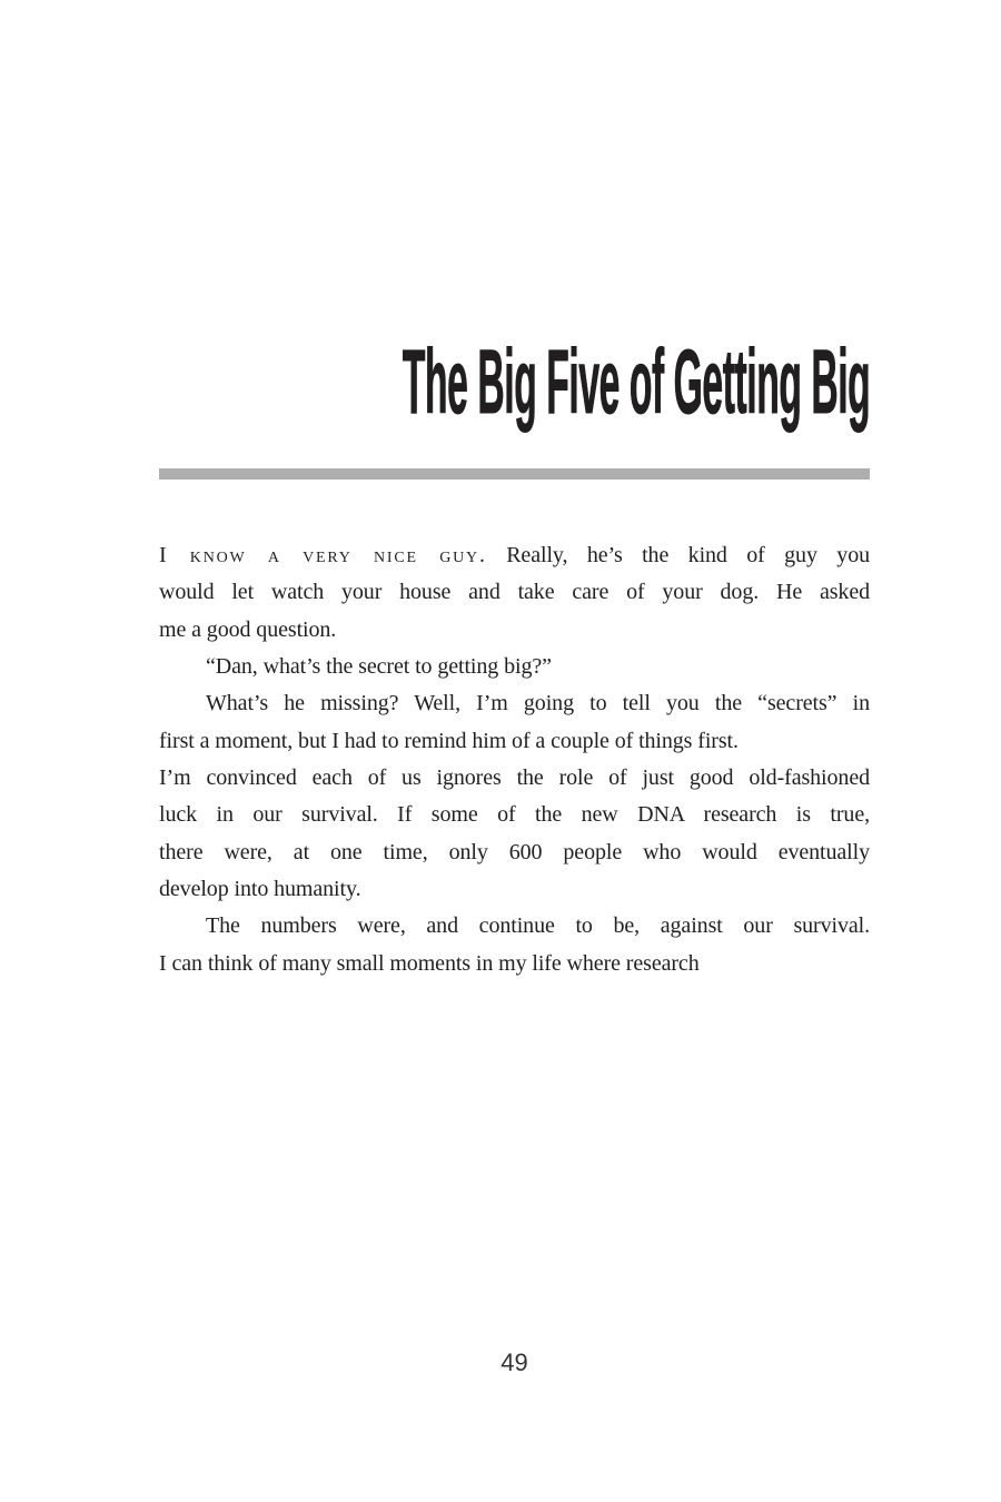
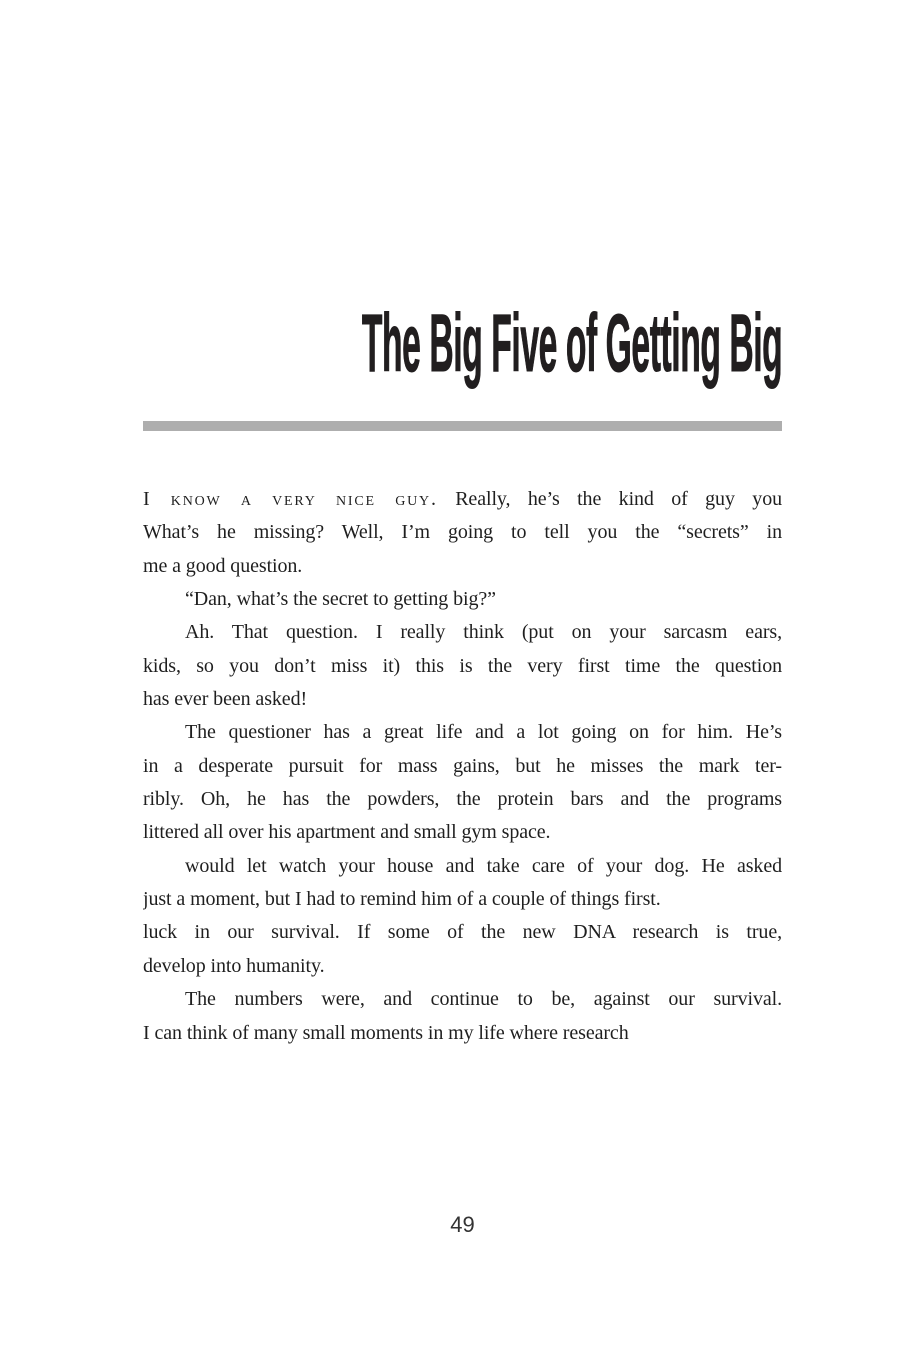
  The Big Five of Getting Big
  I know a very nice guy. Really, he’s the kind of guy you
- would let watch your house and take care of your dog. He asked
+ What’s he missing? Well, I’m going to tell you the “secrets” in
  me a good question.
  “Dan, what’s the secret to getting big?”
+ Ah. That question. I really think (put on your sarcasm ears,
+ kids, so you don’t miss it) this is the very first time the question
+ has ever been asked!
+ The questioner has a great life and a lot going on for him. He’s
+ in a desperate pursuit for mass gains, but he misses the mark ter-
+ ribly. Oh, he has the powders, the protein bars and the programs
+ littered all over his apartment and small gym space.
- What’s he missing? Well, I’m going to tell you the “secrets” in
+ would let watch your house and take care of your dog. He asked
- first a moment, but I had to remind him of a couple of things first.
+ just a moment, but I had to remind him of a couple of things first.
- I’m convinced each of us ignores the role of just good old-fashioned
  luck in our survival. If some of the new DNA research is true,
- there were, at one time, only 600 people who would eventually
  develop into humanity.
  The numbers were, and continue to be, against our survival.
  I can think of many small moments in my life where research
  49
